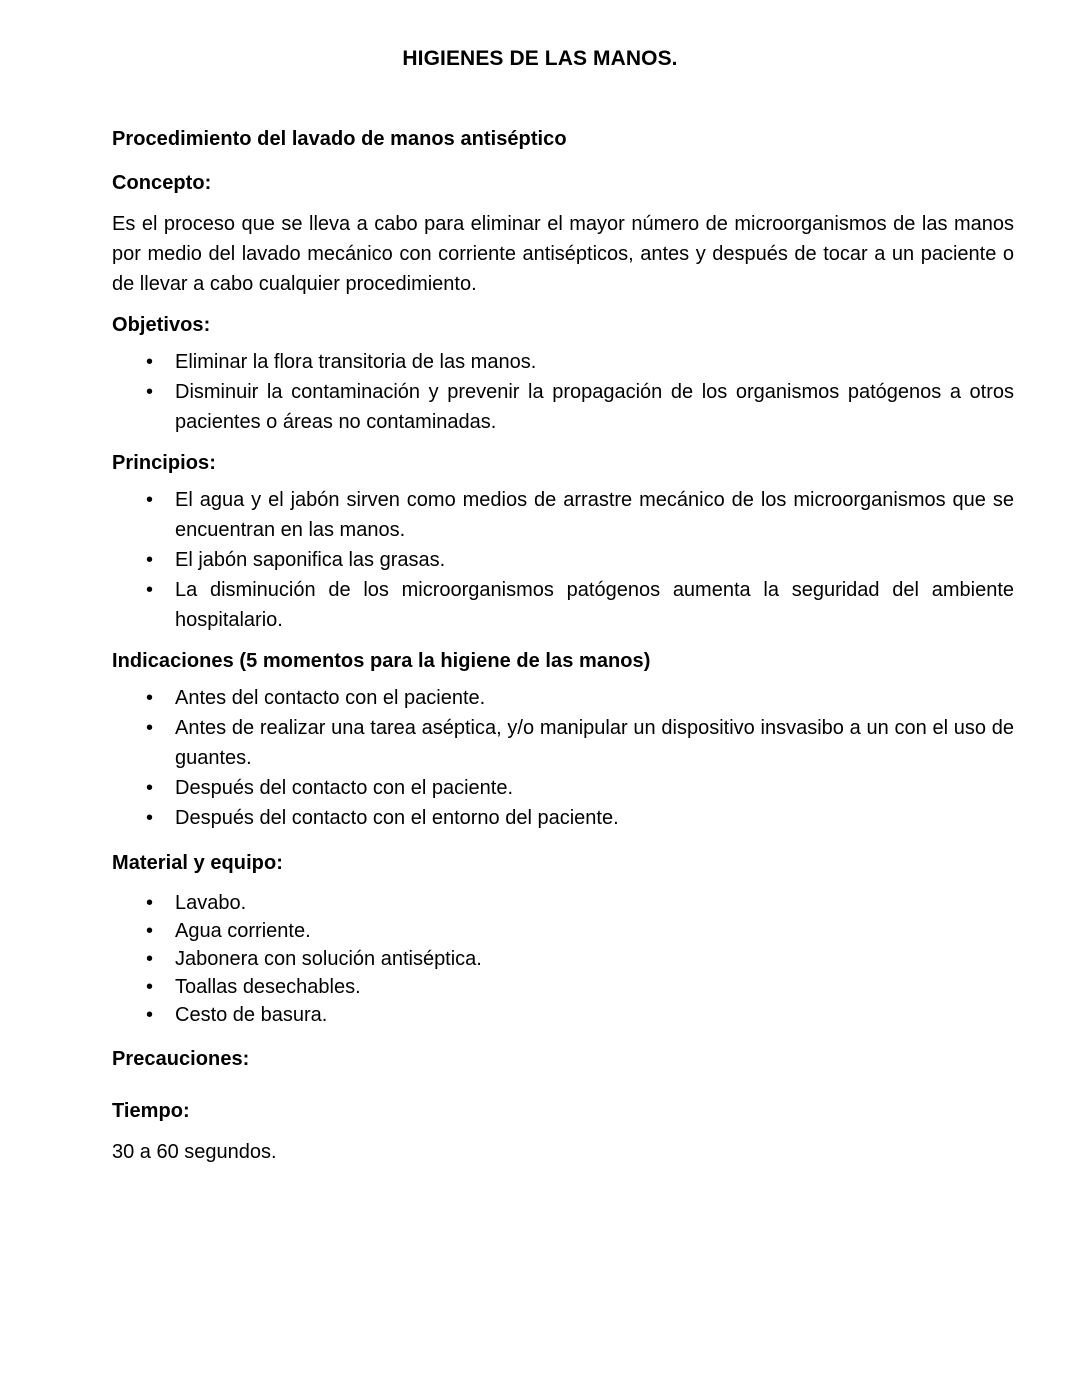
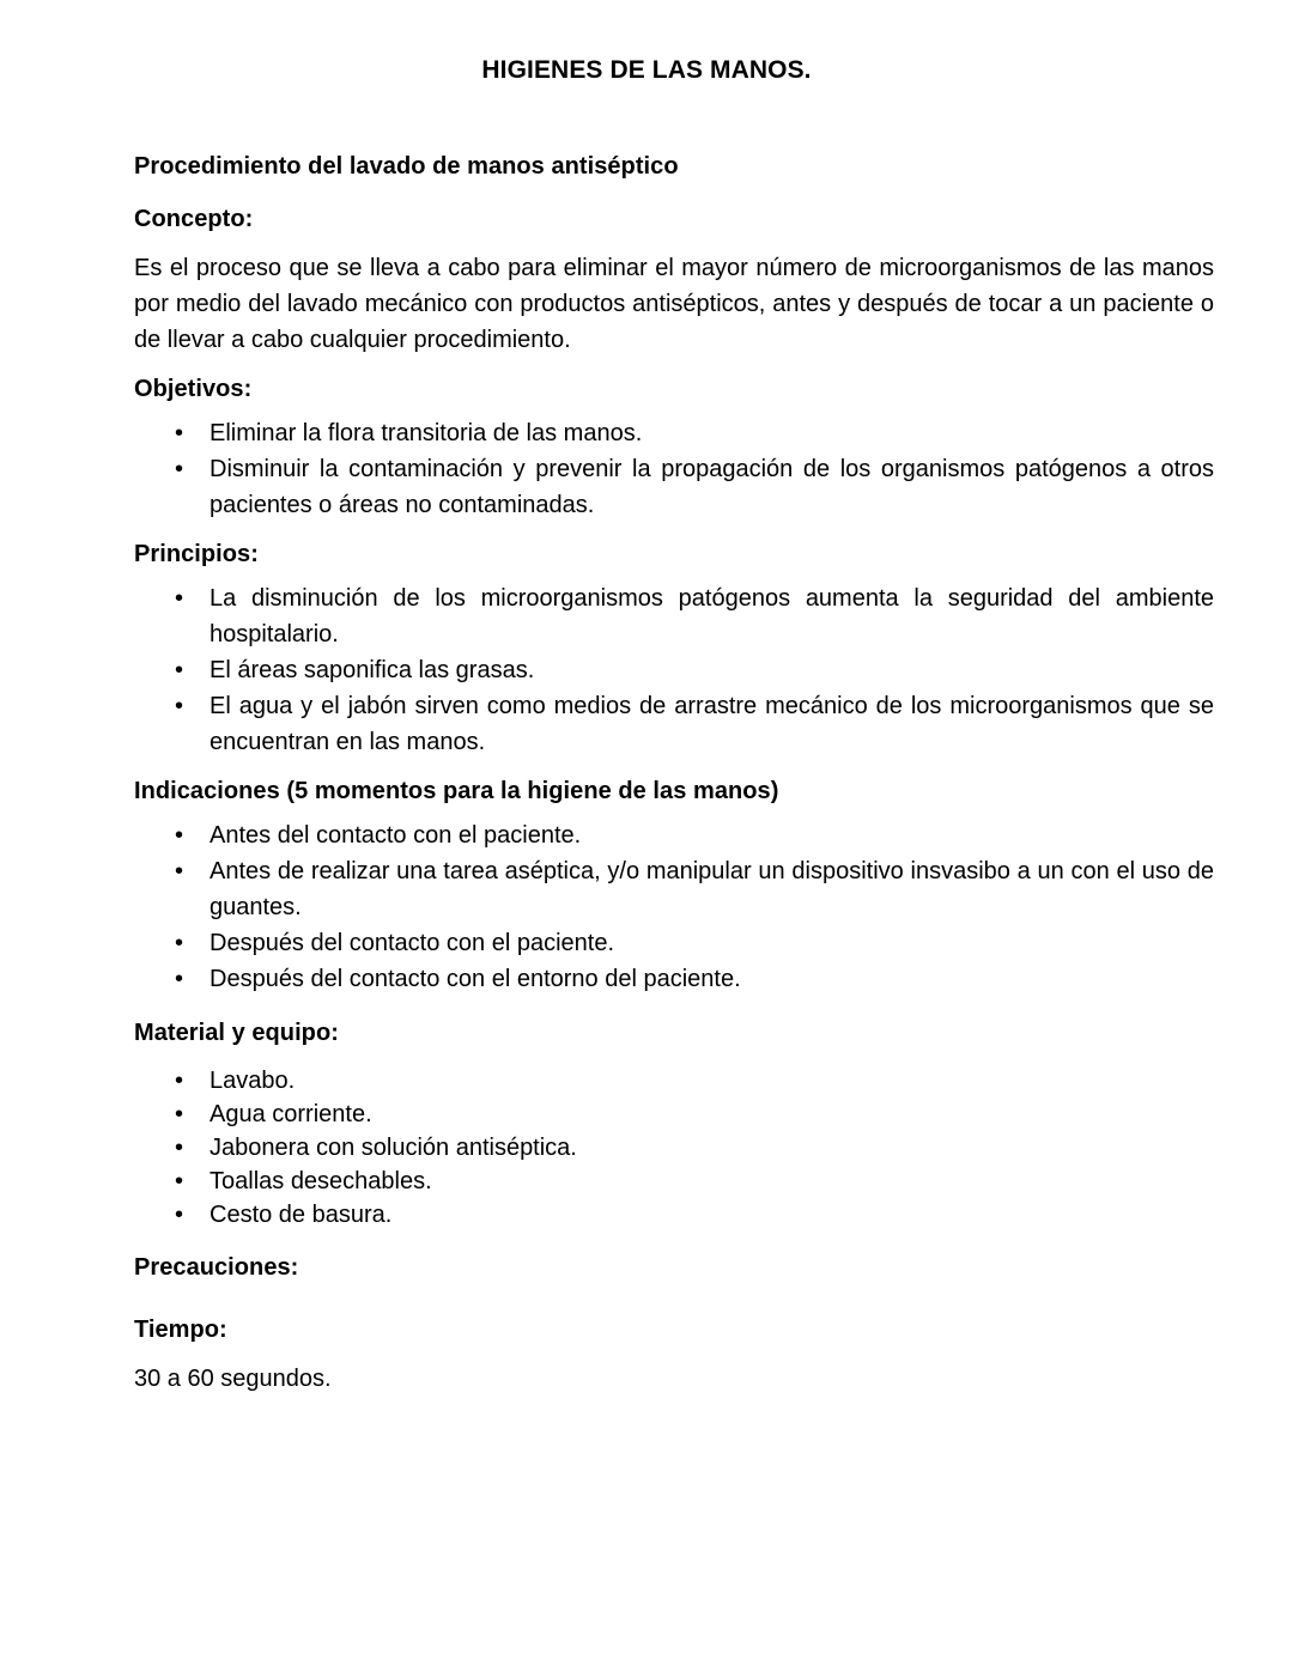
  HIGIENES DE LAS MANOS.
  Procedimiento del lavado de manos antiséptico
  Concepto:
- Es el proceso que se lleva a cabo para eliminar el mayor número de microorganismos de las manos por medio del lavado mecánico con corriente antisépticos, antes y después de tocar a un paciente o de llevar a cabo cualquier procedimiento.
+ Es el proceso que se lleva a cabo para eliminar el mayor número de microorganismos de las manos por medio del lavado mecánico con productos antisépticos, antes y después de tocar a un paciente o de llevar a cabo cualquier procedimiento.
  Objetivos:
  Eliminar la flora transitoria de las manos.
  Disminuir la contaminación y prevenir la propagación de los organismos patógenos a otros pacientes o áreas no contaminadas.
  Principios:
- El agua y el jabón sirven como medios de arrastre mecánico de los microorganismos que se encuentran en las manos.
+ La disminución de los microorganismos patógenos aumenta la seguridad del ambiente hospitalario.
- El jabón saponifica las grasas.
+ El áreas saponifica las grasas.
- La disminución de los microorganismos patógenos aumenta la seguridad del ambiente hospitalario.
+ El agua y el jabón sirven como medios de arrastre mecánico de los microorganismos que se encuentran en las manos.
  Indicaciones (5 momentos para la higiene de las manos)
  Antes del contacto con el paciente.
  Antes de realizar una tarea aséptica, y/o manipular un dispositivo insvasibo a un con el uso de guantes.
  Después del contacto con el paciente.
  Después del contacto con el entorno del paciente.
  Material y equipo:
  Lavabo.
  Agua corriente.
  Jabonera con solución antiséptica.
  Toallas desechables.
  Cesto de basura.
  Precauciones:
  Tiempo:
  30 a 60 segundos.
